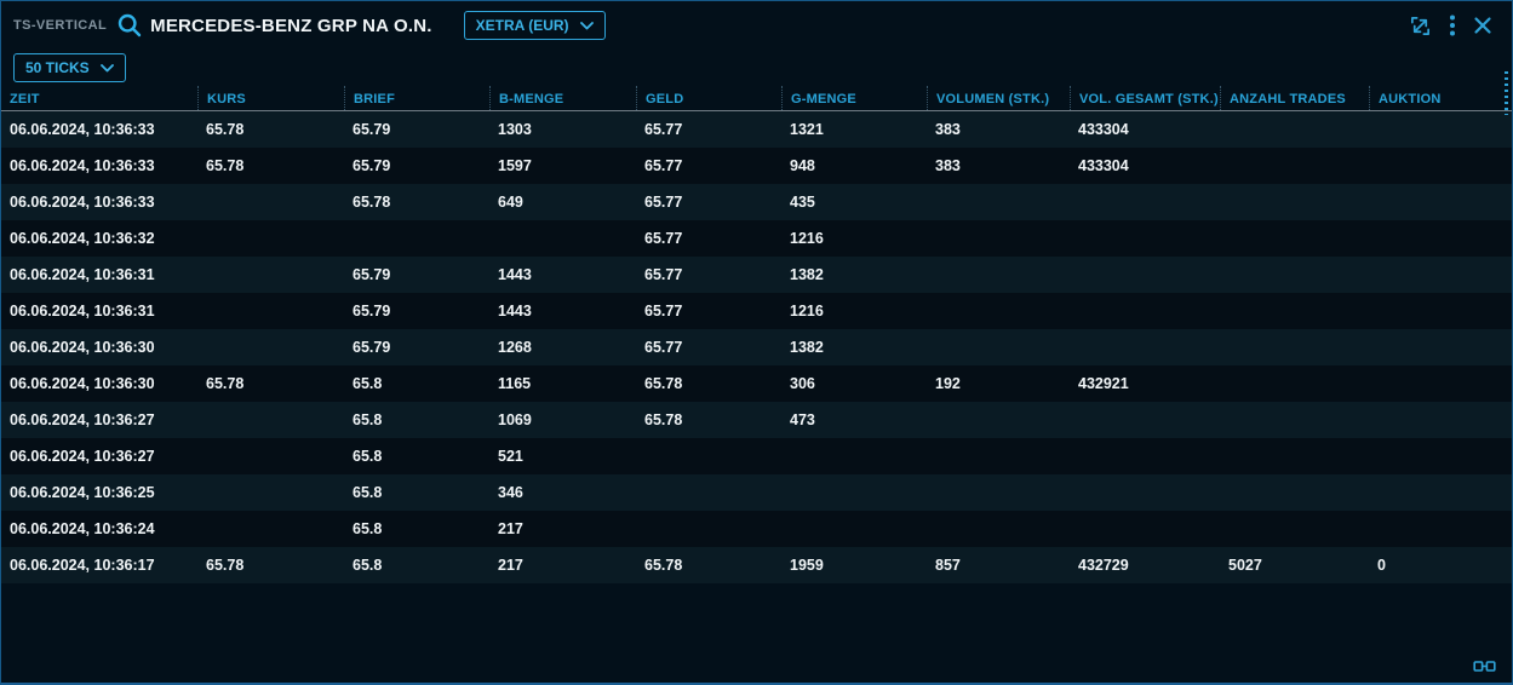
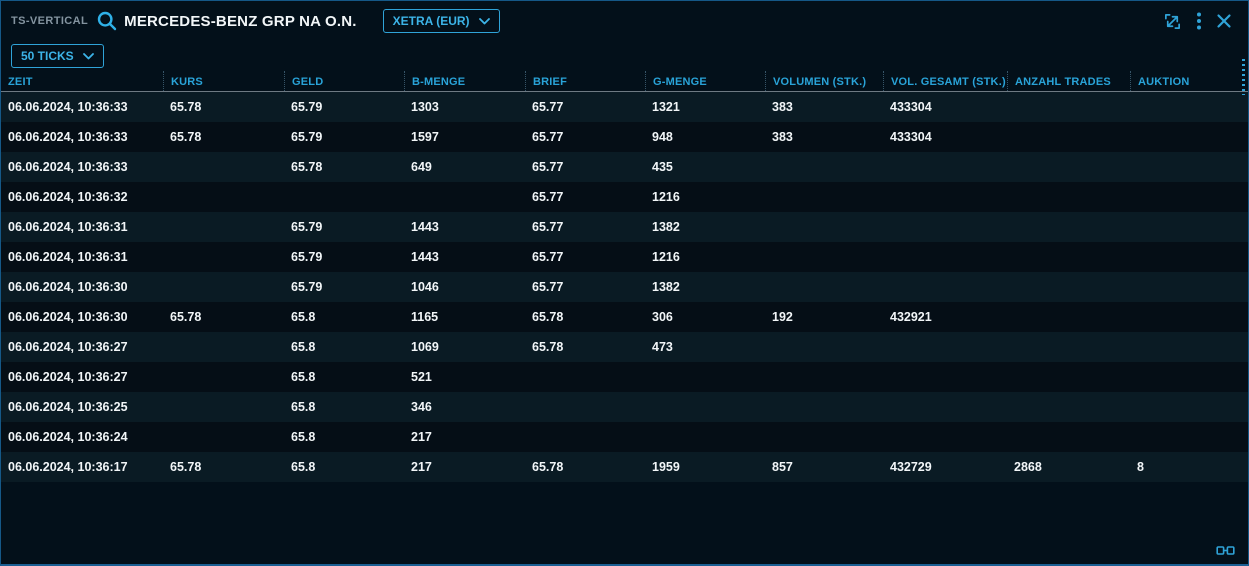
  TS-VERTICAL
  MERCEDES-BENZ GRP NA O.N.
  XETRA (EUR)
  50 TICKS
  ZEIT
  KURS
- BRIEF
+ GELD
  B-MENGE
- GELD
+ BRIEF
  G-MENGE
  VOLUMEN (STK.)
  VOL. GESAMT (STK.)
  ANZAHL TRADES
  AUKTION
  06.06.2024, 10:36:33
  65.78
  65.79
  1303
  65.77
  1321
  383
  433304
  06.06.2024, 10:36:33
  65.78
  65.79
  1597
  65.77
  948
  383
  433304
  06.06.2024, 10:36:33
  65.78
  649
  65.77
  435
  06.06.2024, 10:36:32
  65.77
  1216
  06.06.2024, 10:36:31
  65.79
  1443
  65.77
  1382
  06.06.2024, 10:36:31
  65.79
  1443
  65.77
  1216
  06.06.2024, 10:36:30
  65.79
- 1268
+ 1046
  65.77
  1382
  06.06.2024, 10:36:30
  65.78
  65.8
  1165
  65.78
  306
  192
  432921
  06.06.2024, 10:36:27
  65.8
  1069
  65.78
  473
  06.06.2024, 10:36:27
  65.8
  521
  06.06.2024, 10:36:25
  65.8
  346
  06.06.2024, 10:36:24
  65.8
  217
  06.06.2024, 10:36:17
  65.78
  65.8
  217
  65.78
  1959
  857
  432729
- 5027
+ 2868
- 0
+ 8
